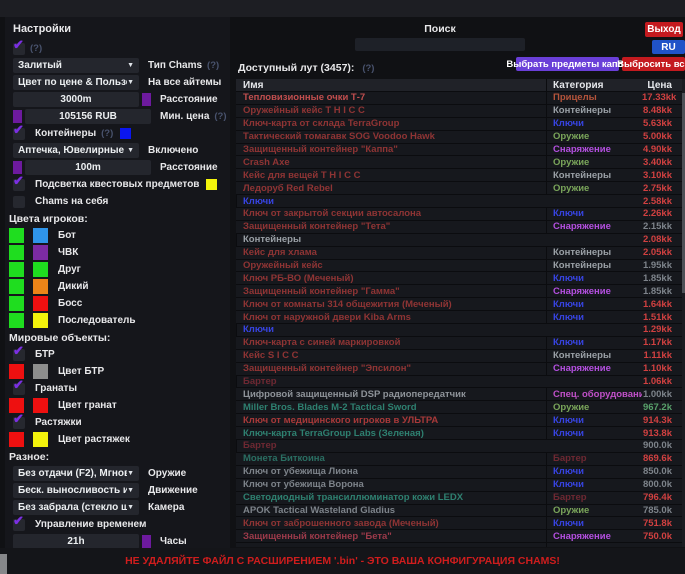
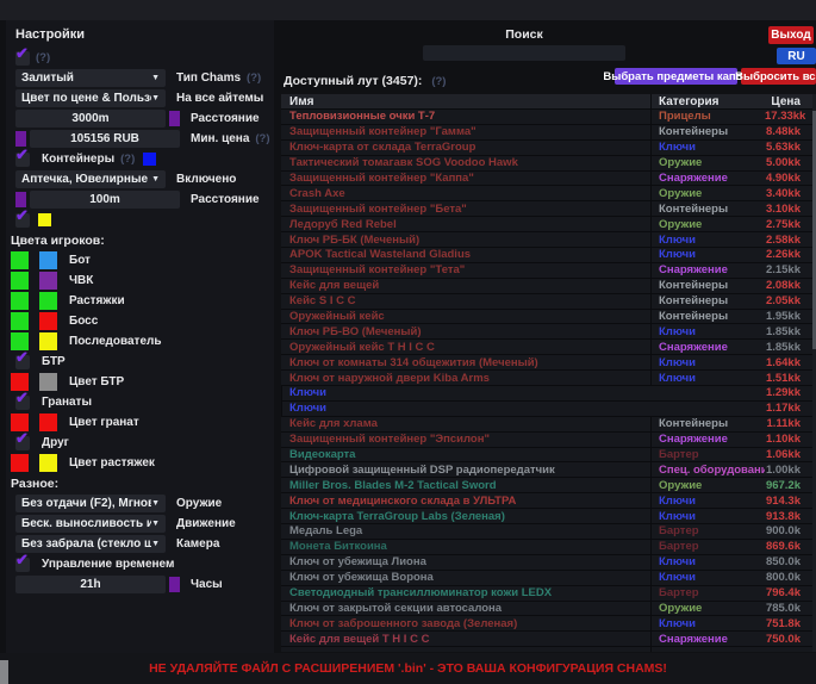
  Настройки
  ✔
  (?)
  Залитый
  Тип Chams
  (?)
  На все айтемы
  3000m
  Расстояние
  105156 RUB
  Мин. цена
  (?)
  ✔
  Контейнеры
  (?)
  Аптечка, Ювелирные
  Включено
  100m
  Расстояние
  ✔
- Подсветка квестовых предметов
- Chams на себя
  Цвета игроков:
  Бот
  ЧВК
- Друг
+ Растяжки
- Дикий
  Босс
  Последователь
- Мировые объекты:
  ✔
  БТР
  Цвет БТР
  ✔
  Гранаты
  Цвет гранат
  ✔
- Растяжки
+ Друг
  Цвет растяжек
  Разное:
  Без отдачи (F2), Мгнов
  Оружие
  Беск. выносливость и
  Движение
  Без забрала (стекло ш
  Камера
  ✔
  Управление временем
  21h
  Часы
  Поиск
  Выход
  RU
  Выбрать предметы кап
  Выбросить вс
  Доступный лут (3457): (?)
  Имя
  Категория
  Цена
  Тепловизионные очки Т-7
  Прицелы
  17.33kk
- Оружейный кейс T H I C C
+ Защищенный контейнер "Гамма"
  Контейнеры
  8.48kk
  Ключ-карта от склада TerraGroup
  Ключи
  5.63kk
  Тактический томагавк SOG Voodoo Hawk
  Оружие
  5.00kk
  Защищенный контейнер "Каппа"
  Снаряжение
  4.90kk
  Crash Axe
  Оружие
  3.40kk
- Кейс для вещей T H I C C
+ Защищенный контейнер "Бета"
  Контейнеры
  3.10kk
  Ледоруб Red Rebel
  Оружие
  2.75kk
+ Ключ РБ-БК (Меченый)
  Ключи
  2.58kk
- Ключ от закрытой секции автосалона
+ APOK Tactical Wasteland Gladius
  Ключи
  2.26kk
  Защищенный контейнер "Тета"
  Снаряжение
  2.15kk
+ Кейс для вещей
  Контейнеры
  2.08kk
- Кейс для хлама
+ Кейс S I C C
  Контейнеры
  2.05kk
  Оружейный кейс
  Контейнеры
  1.95kk
  Ключ РБ-ВО (Меченый)
  Ключи
  1.85kk
- Защищенный контейнер "Гамма"
+ Оружейный кейс T H I C C
  Снаряжение
  1.85kk
  Ключ от комнаты 314 общежития (Меченый)
  Ключи
  1.64kk
  Ключ от наружной двери Kiba Arms
  Ключи
  1.51kk
  Ключи
  1.29kk
- Ключ-карта с синей маркировкой
  Ключи
  1.17kk
- Кейс S I C C
+ Кейс для хлама
  Контейнеры
  1.11kk
  Защищенный контейнер "Эпсилон"
  Снаряжение
  1.10kk
+ Видеокарта
  Бартер
  1.06kk
  Цифровой защищенный DSP радиопередатчик
  Спец. оборудовани
  1.00kk
  Miller Bros. Blades M-2 Tactical Sword
  Оружие
  967.2k
- Ключ от медицинского игроков в УЛЬТРА
+ Ключ от медицинского склада в УЛЬТРА
  Ключи
  914.3k
  Ключ-карта TerraGroup Labs (Зеленая)
  Ключи
  913.8k
+ Медаль Lega
  Бартер
  900.0k
  Монета Биткоина
  Бартер
  869.6k
  Ключ от убежища Лиона
  Ключи
  850.0k
  Ключ от убежища Ворона
  Ключи
  800.0k
  Светодиодный трансиллюминатор кожи LEDX
  Бартер
  796.4k
- APOK Tactical Wasteland Gladius
+ Ключ от закрытой секции автосалона
  Оружие
  785.0k
- Ключ от заброшенного завода (Меченый)
+ Ключ от заброшенного завода (Зеленая)
  Ключи
  751.8k
- Защищенный контейнер "Бета"
+ Кейс для вещей T H I C C
  Снаряжение
  750.0k
  НЕ УДАЛЯЙТЕ ФАЙЛ С РАСШИРЕНИЕМ '.bin' - ЭТО ВАША КОНФИГУРАЦИЯ CHAMS!
